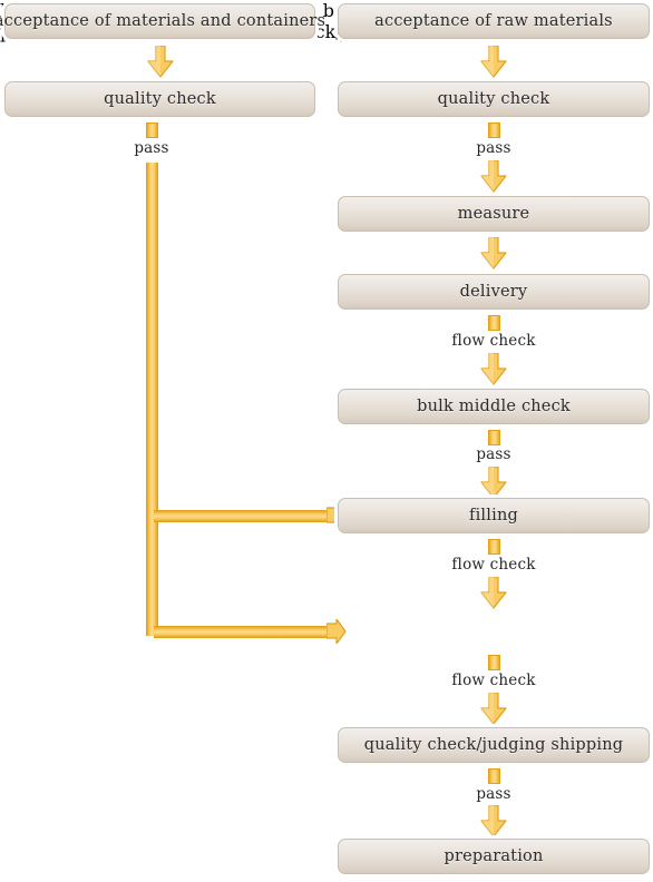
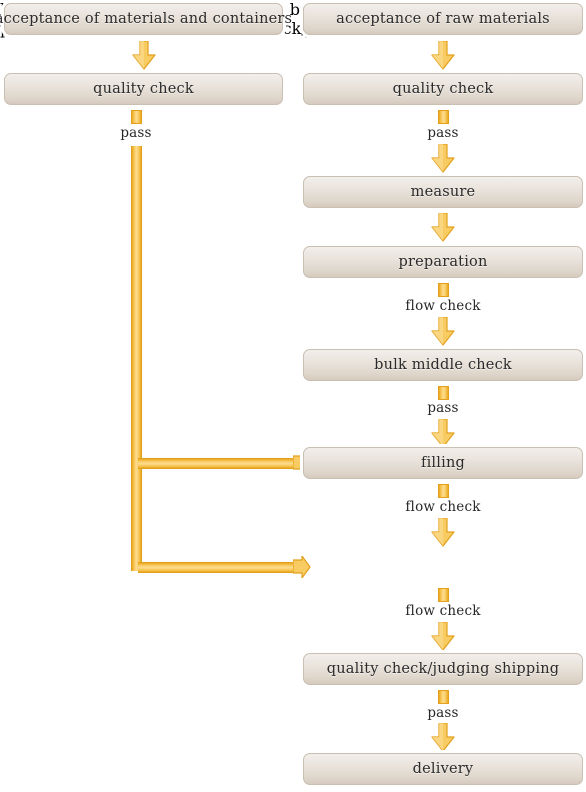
  cceptance of materials and containers
  quality check
  long vertical trunk -->
  pass
  acceptance of raw materials
  quality check
  measure -->
  pass
  measure
- delivery
+ preparation
  bulk middle check -->
  flow check
  bulk middle check
  filling -->
  pass
  filling
  package, indication -->
  flow check
  quality check/judging shipping -->
  flow check
  quality check/judging shipping
  delivery -->
  pass
- preparation
+ delivery
